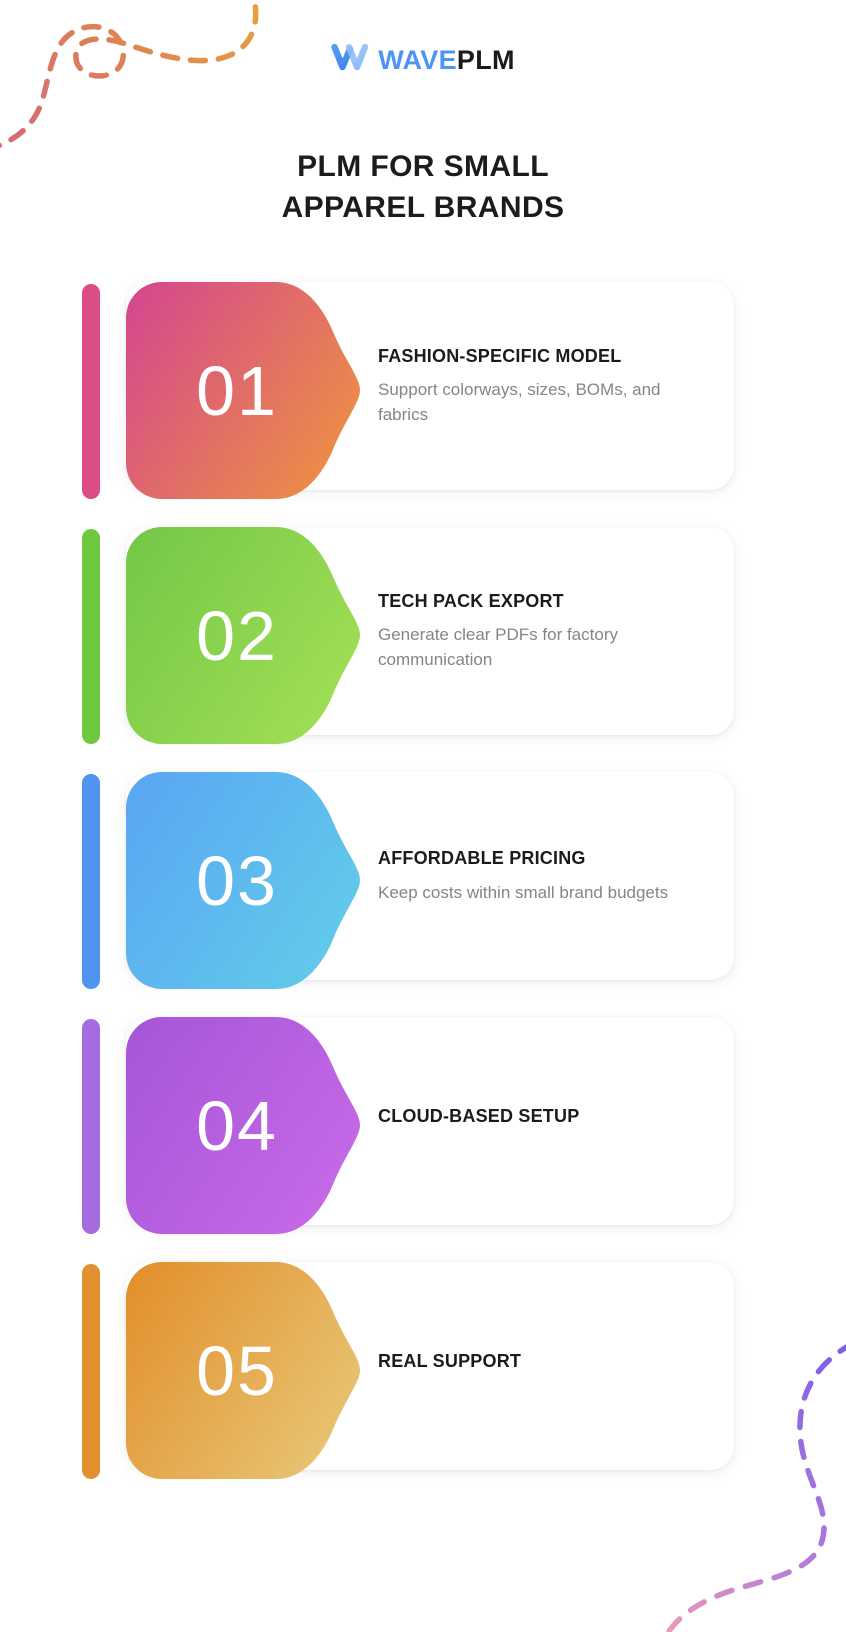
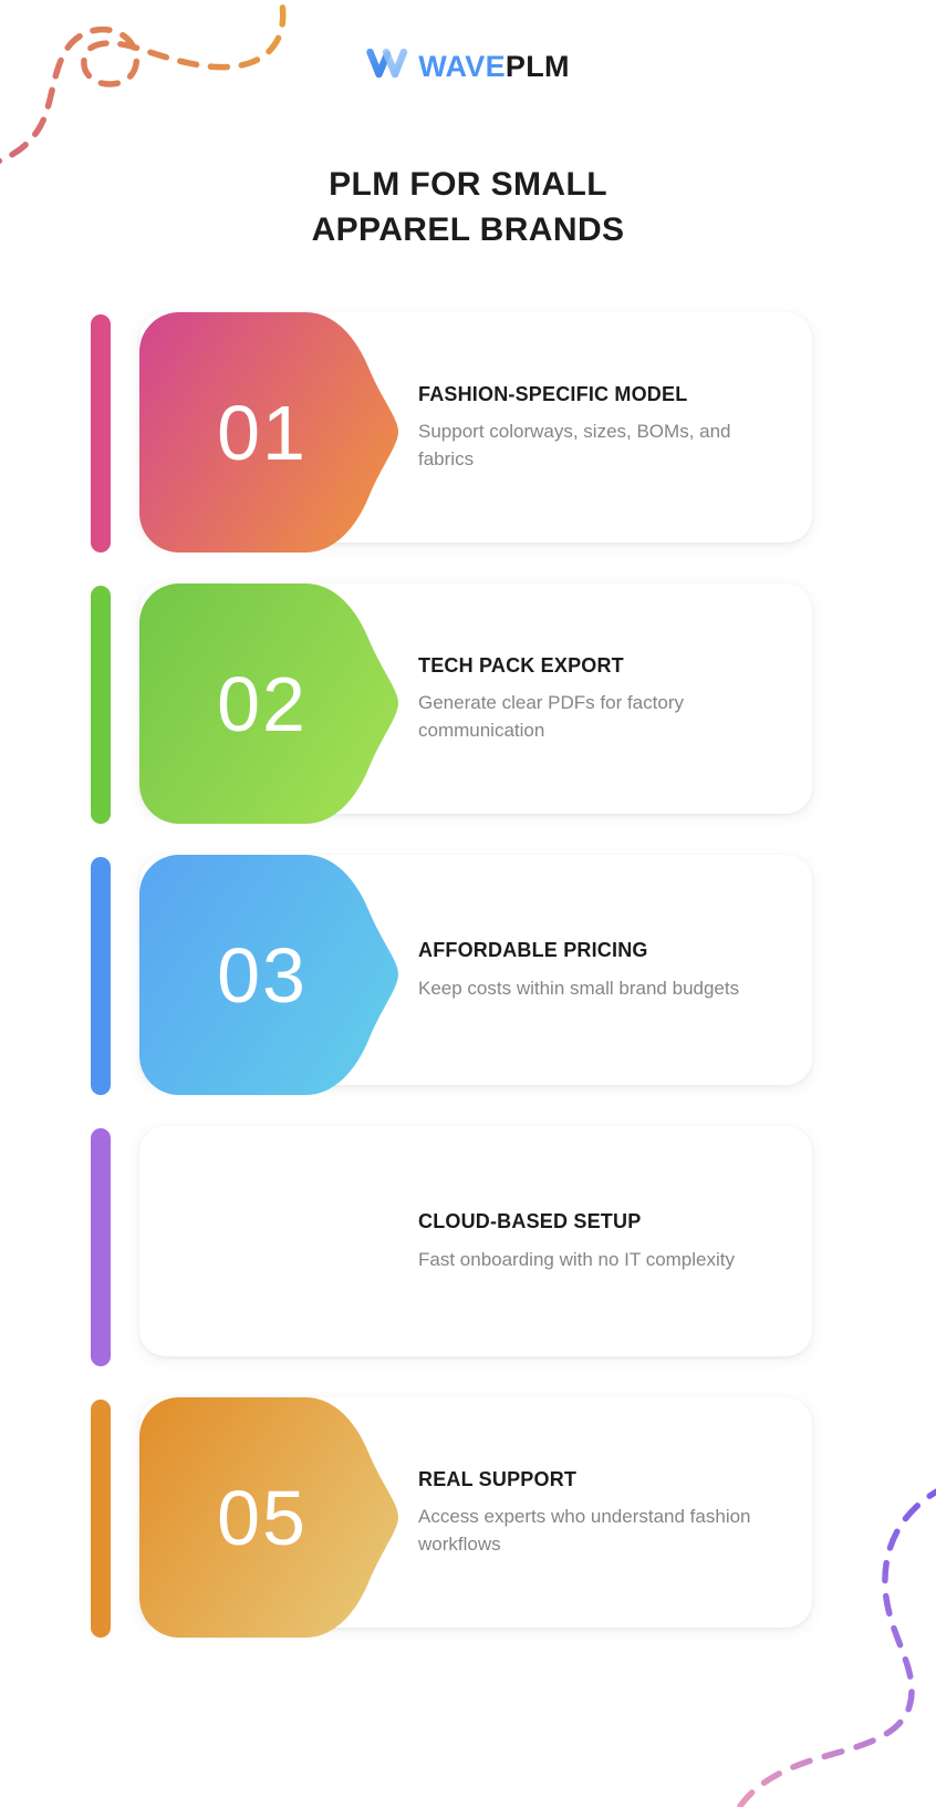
  WAVEPLM
  PLM FOR SMALL
  APPAREL BRANDS
  01
  FASHION-SPECIFIC MODEL
  Support colorways, sizes, BOMs, and fabrics
  02
  TECH PACK EXPORT
  Generate clear PDFs for factory communication
  03
  AFFORDABLE PRICING
  Keep costs within small brand budgets
- 04
  CLOUD-BASED SETUP
+ Fast onboarding with no IT complexity
  05
  REAL SUPPORT
+ Access experts who understand fashion workflows
